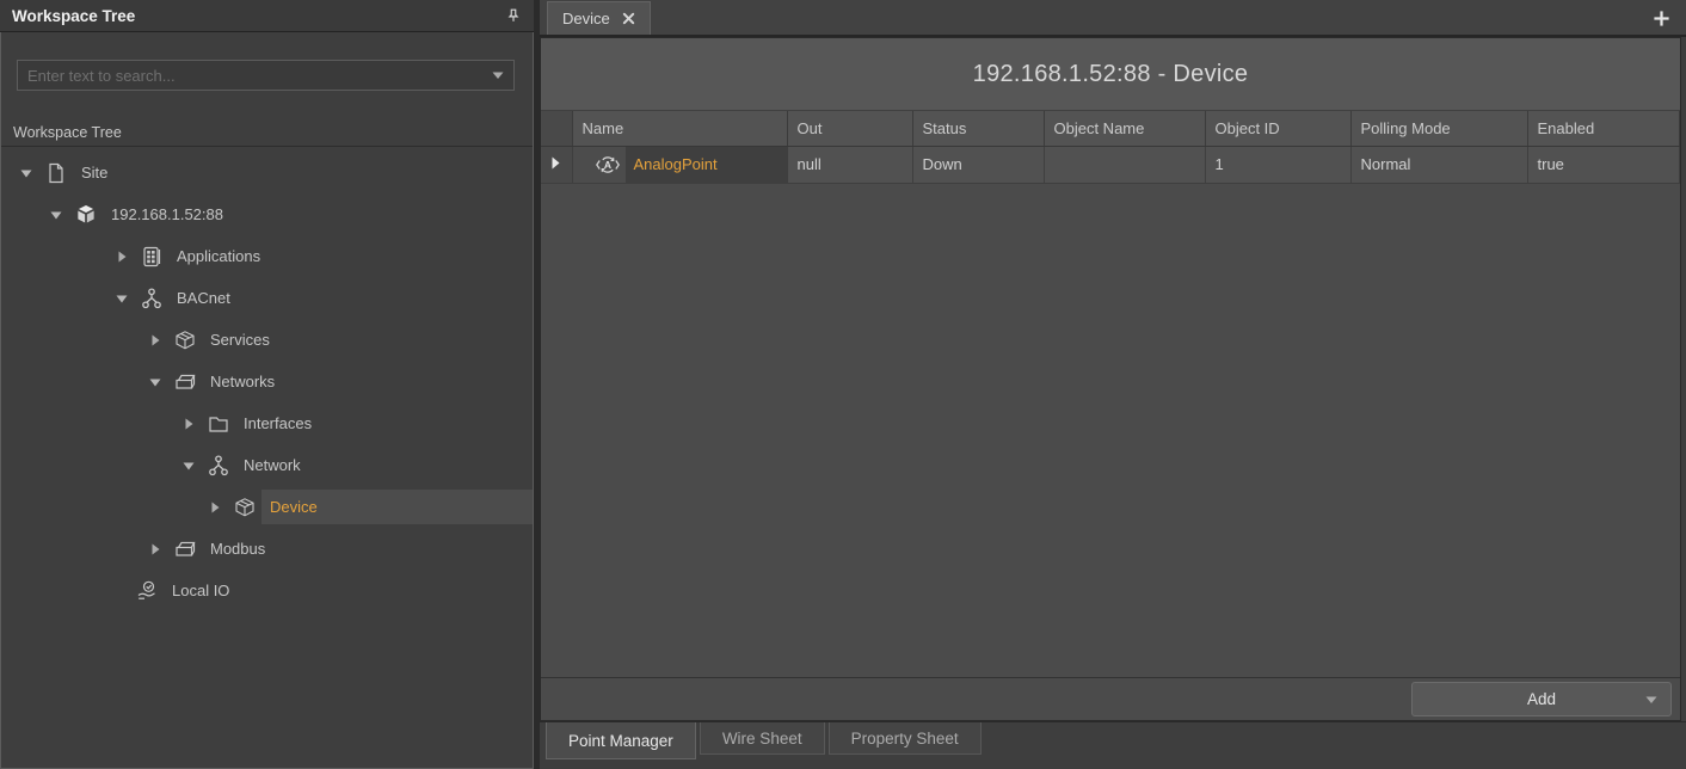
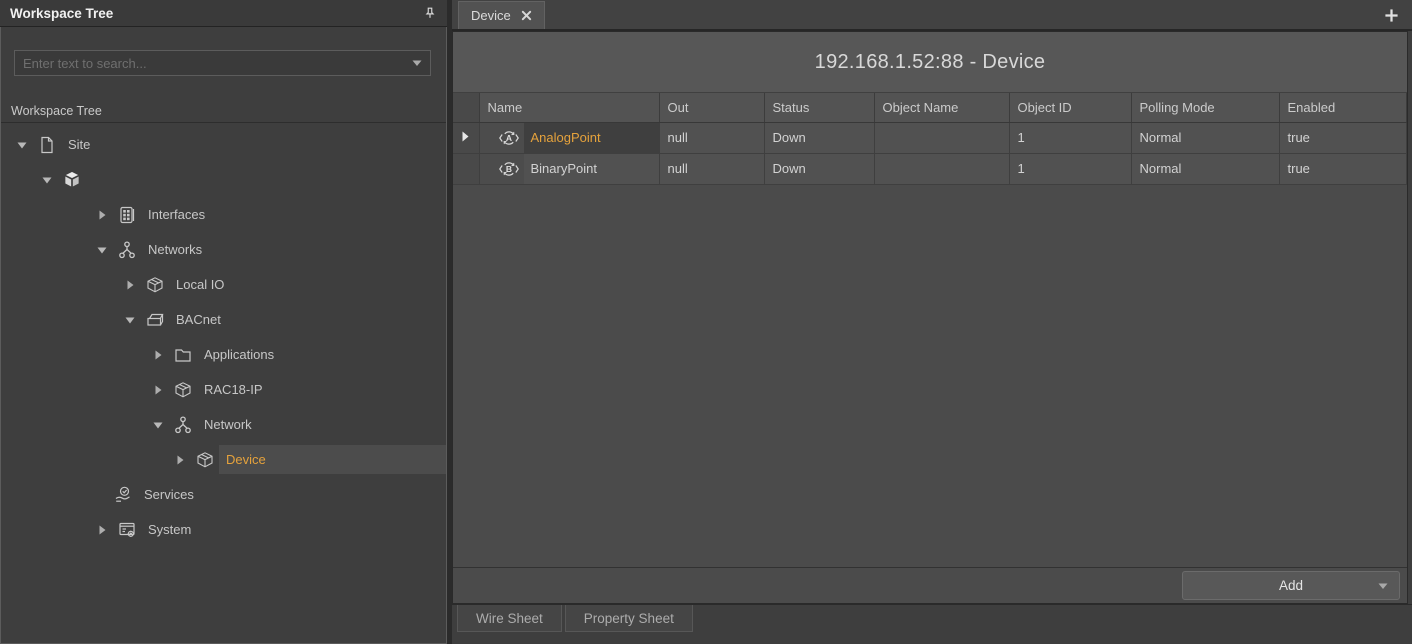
  Workspace Tree
  Enter text to search...
  Workspace Tree
  Site
- 192.168.1.52:88
- Applications
+ Interfaces
- BACnet
+ Networks
- Services
+ Local IO
- Networks
+ BACnet
- Interfaces
+ Applications
+ RAC18-IP
  Network
  Device
- Modbus
- Local IO
+ Services
+ System
  Device
  192.168.1.52:88 - Device
  	Name	Out	Status	Object Name	Object ID	Polling Mode	Enabled
  	A AnalogPoint	null	Down		1	Normal	true
+ 	B BinaryPoint	null	Down		1	Normal	true
  Add
- Point Manager
  Wire Sheet
  Property Sheet
